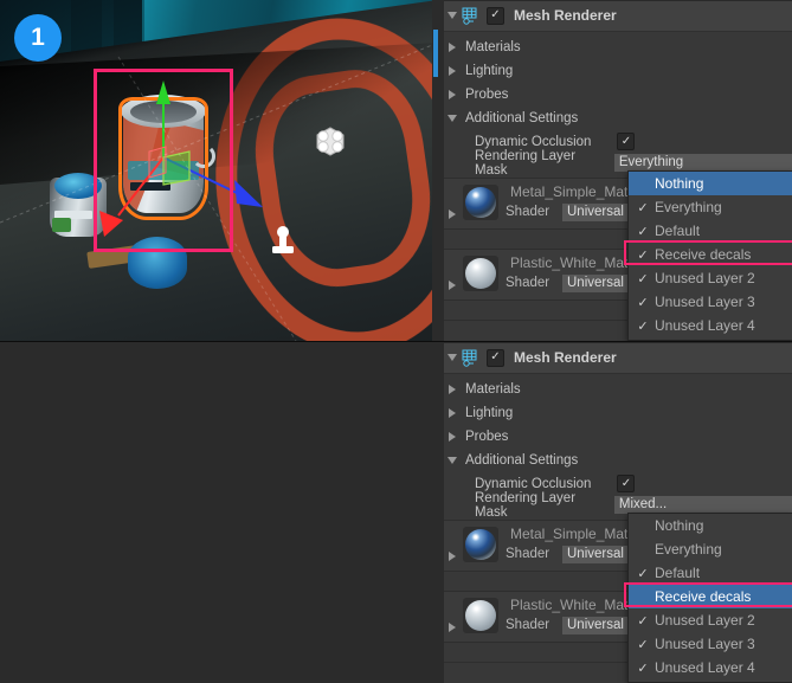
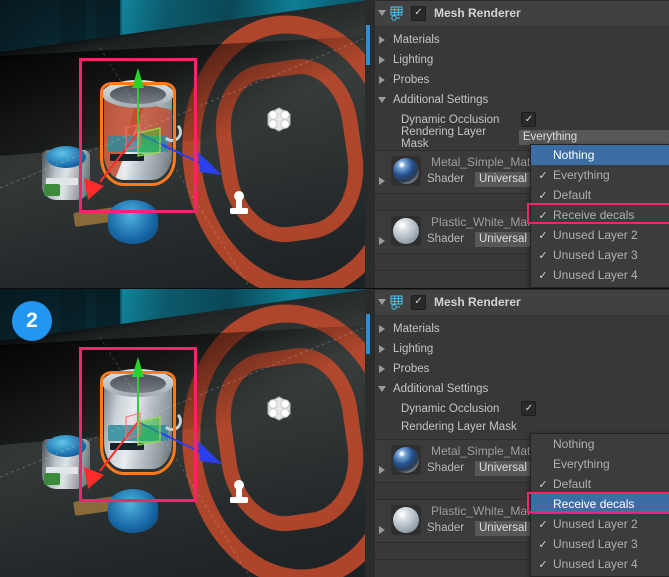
- 1
  ✓
  Mesh Renderer
  Materials
  Lighting
  Probes
  Additional Settings
  Dynamic Occlusion
  ✓
  Rendering Layer Mask
  Everything
  Metal_Simple_Mat
  Shader
  Universal
  Plastic_White_Mat
  Shader
  Universal
  Nothing
  ✓
  Everything
  ✓
  Default
  ✓
  Receive decals
  ✓
  Unused Layer 2
  ✓
  Unused Layer 3
  ✓
  Unused Layer 4
+ 2
  ✓
  Mesh Renderer
  Materials
  Lighting
  Probes
  Additional Settings
  Dynamic Occlusion
  ✓
  Rendering Layer Mask
- Mixed...
  Metal_Simple_Mat
  Shader
  Universal
  Plastic_White_Mat
  Shader
  Universal
  Nothing
  Everything
  ✓
  Default
  Receive decals
  ✓
  Unused Layer 2
  ✓
  Unused Layer 3
  ✓
  Unused Layer 4
